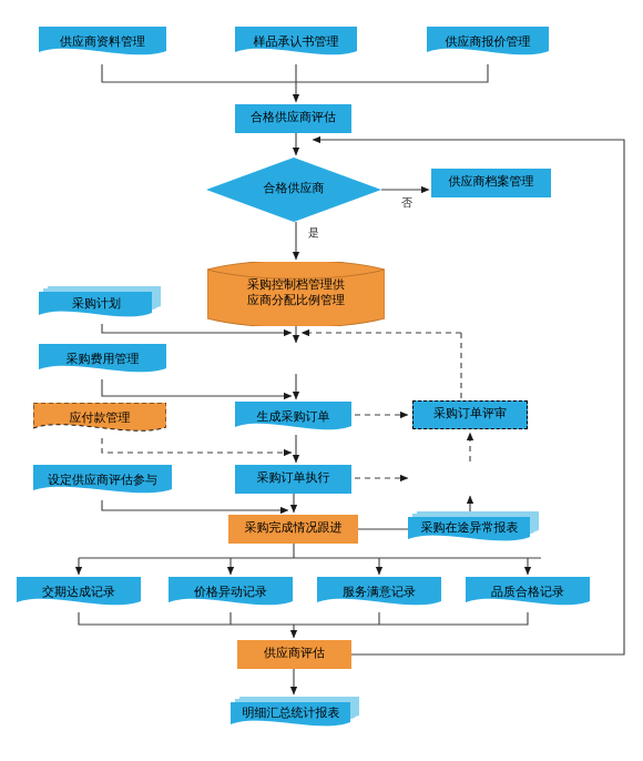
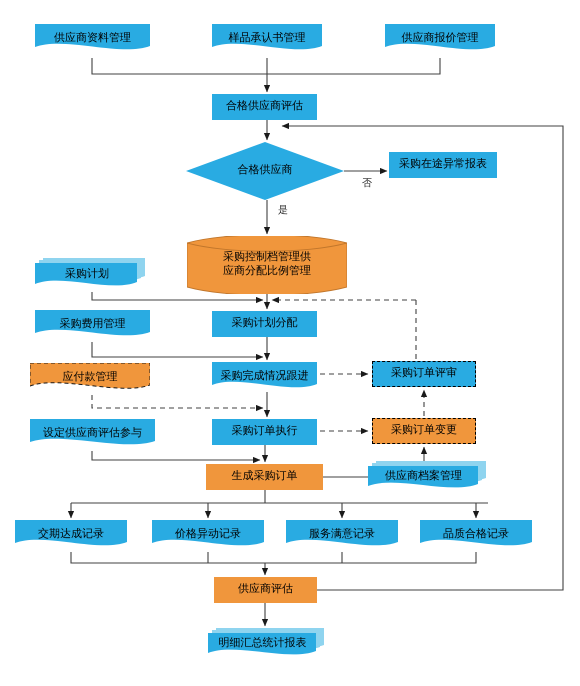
  供应商资料管理
  样品承认书管理
  供应商报价管理
  合格供应商评估
  合格供应商
- 供应商档案管理
+ 采购在途异常报表
  采购控制档管理供
  应商分配比例管理
  采购计划
  采购费用管理
+ 采购计划分配
  应付款管理
- 生成采购订单
+ 采购完成情况跟进
  采购订单评审
  设定供应商评估参与
  采购订单执行
+ 采购订单变更
- 采购完成情况跟进
+ 生成采购订单
- 采购在途异常报表
+ 供应商档案管理
  交期达成记录
  价格异动记录
  服务满意记录
  品质合格记录
  供应商评估
  明细汇总统计报表
  否
  是
